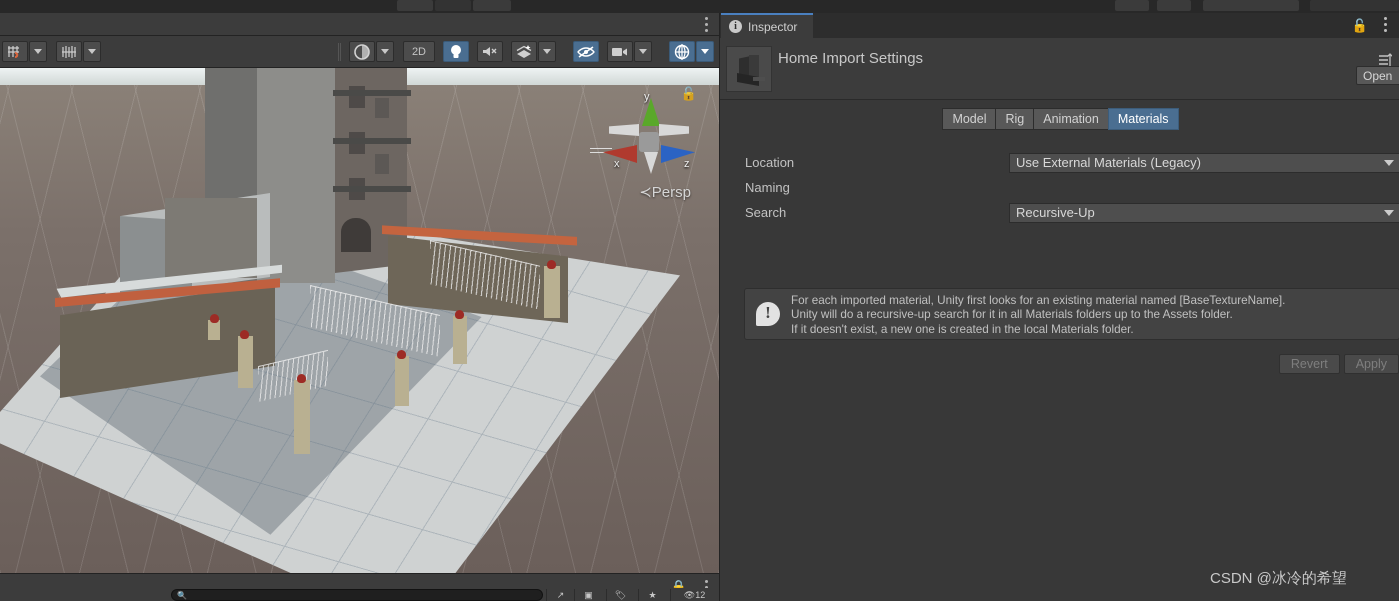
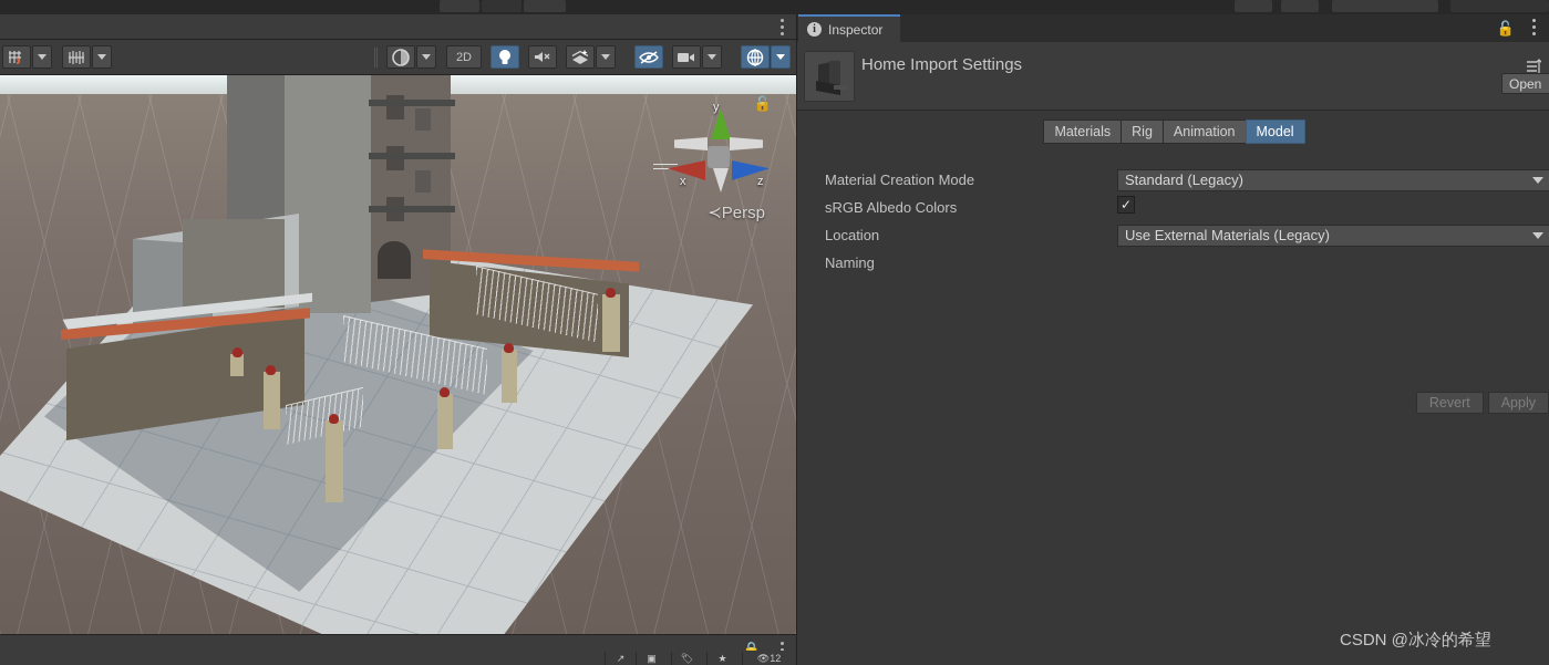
  2D
  🔓
  y
  x
  z
  ≺Persp
  🔒
- 🔍
  ↗
  ▣
  🏷
  ★
  👁
  12
  i
  Inspector
  🔓
  Home Import Settings
- Model
+ Materials
  Rig
  Animation
- Materials
+ Model
+ Material Creation Mode
+ Standard (Legacy)
+ sRGB Albedo Colors
+ ✓
  Location
  Use External Materials (Legacy)
  Naming
- Search
- Recursive-Up
- For each imported material, Unity first looks for an existing material named [BaseTextureName].
- Unity will do a recursive-up search for it in all Materials folders up to the Assets folder.
- If it doesn't exist, a new one is created in the local Materials folder.
  Revert
  Apply
  Open
  CSDN @冰冷的希望
